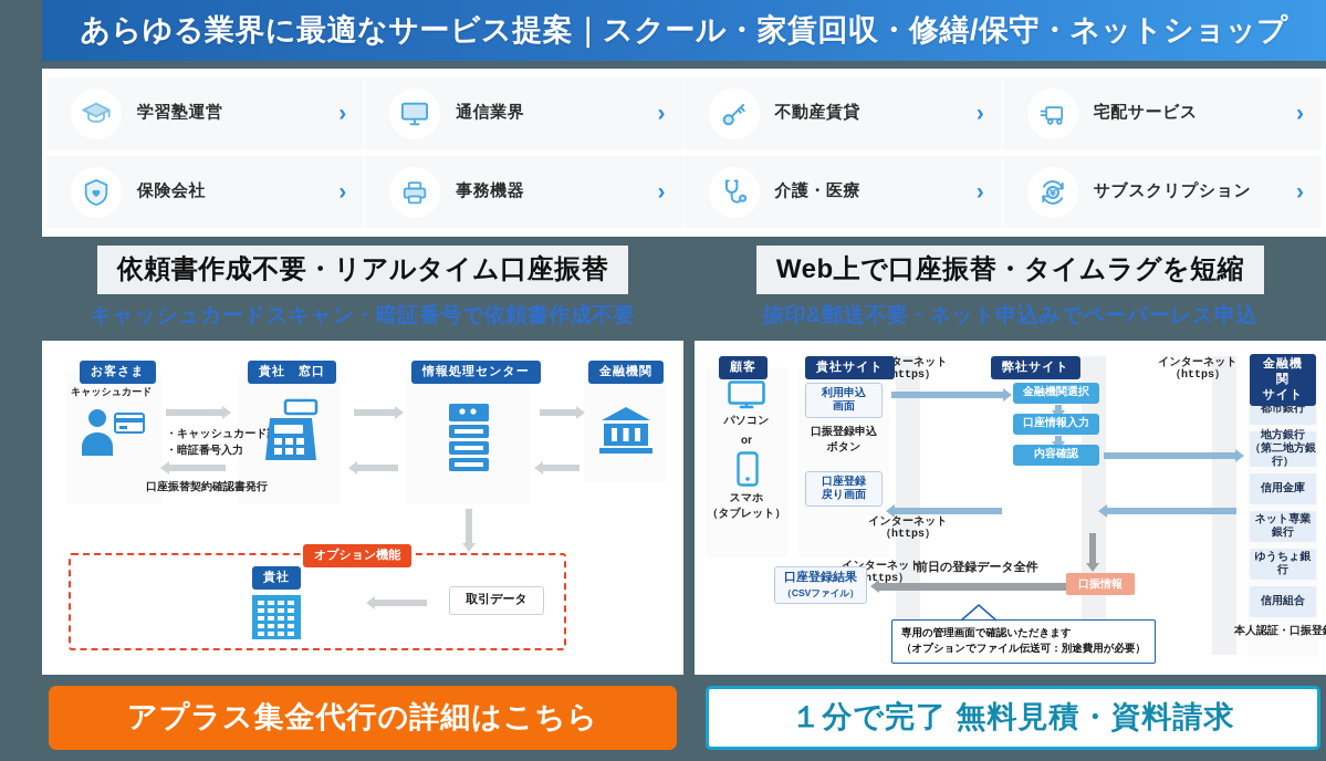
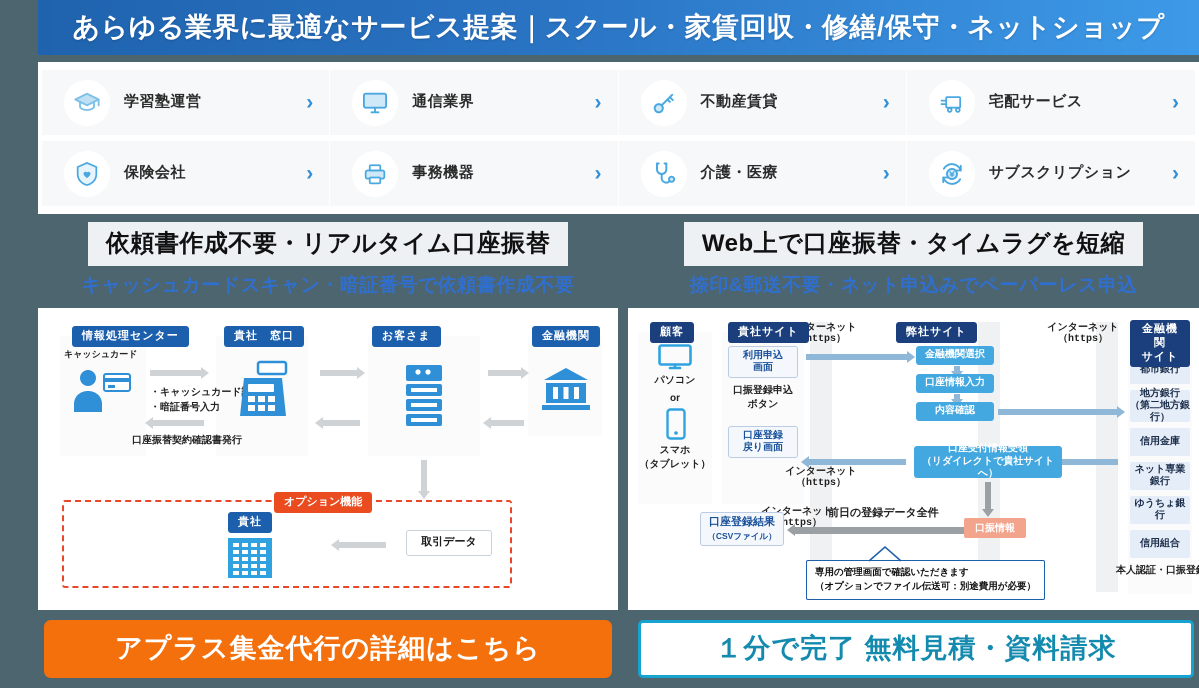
  あらゆる業界に最適なサービス提案｜スクール・家賃回収・修繕/保守・ネットショップ
  学習塾運営
  ›
  通信業界
  ›
  不動産賃貸
  ›
  宅配サービス
  ›
  保険会社
  ›
  事務機器
  ›
  介護・医療
  ›
  サブスクリプション
  ›
  依頼書作成不要・リアルタイム口座振替
  キャッシュカードスキャン・暗証番号で依頼書作成不要
  Web上で口座振替・タイムラグを短縮
  捺印&郵送不要・ネット申込みでペーパーレス申込
- お客さま
+ 情報処理センター
  貴社 窓口
- 情報処理センター
+ お客さま
  金融機関
  キャッシュカード
  ・キャッシュカード
  ・暗証番号入力
  口座振替契約確認書発行
  オプション機能
  貴社
  取引データ
  顧客
  パソコン
  or
  スマホ
  （タブレット）
  貴社サイト
  利用申込
  画面
  口振登録申込
  ボタン
  口座登録
  戻り画面
  ターネット
  https）
  インターネット
  （https）
  インターネット
  （https）
  ターネット
  htps）
  弊社サイト
  金融機関選択
  口座情報入力
  内容確認
+ 口座受付情報受領
+ （リダイレクトで貴社サイトへ）
  金融機関
  サイト
  都市銀行
  地方銀行
  （第二地方銀行）
  信用金庫
  ネット専業銀行
  ゆうちょ銀行
  信用組合
  本人認証・口振登
  口座登録結果
  （CSVファイル）
  前日の登録データ全件
  口振情報
  専用の管理画面で確認いただきます
  （オプションでファイル伝送可：別途費用が必要）
  アプラス集金代行の詳細はこちら
  １分で完了 無料見積・資料請求
